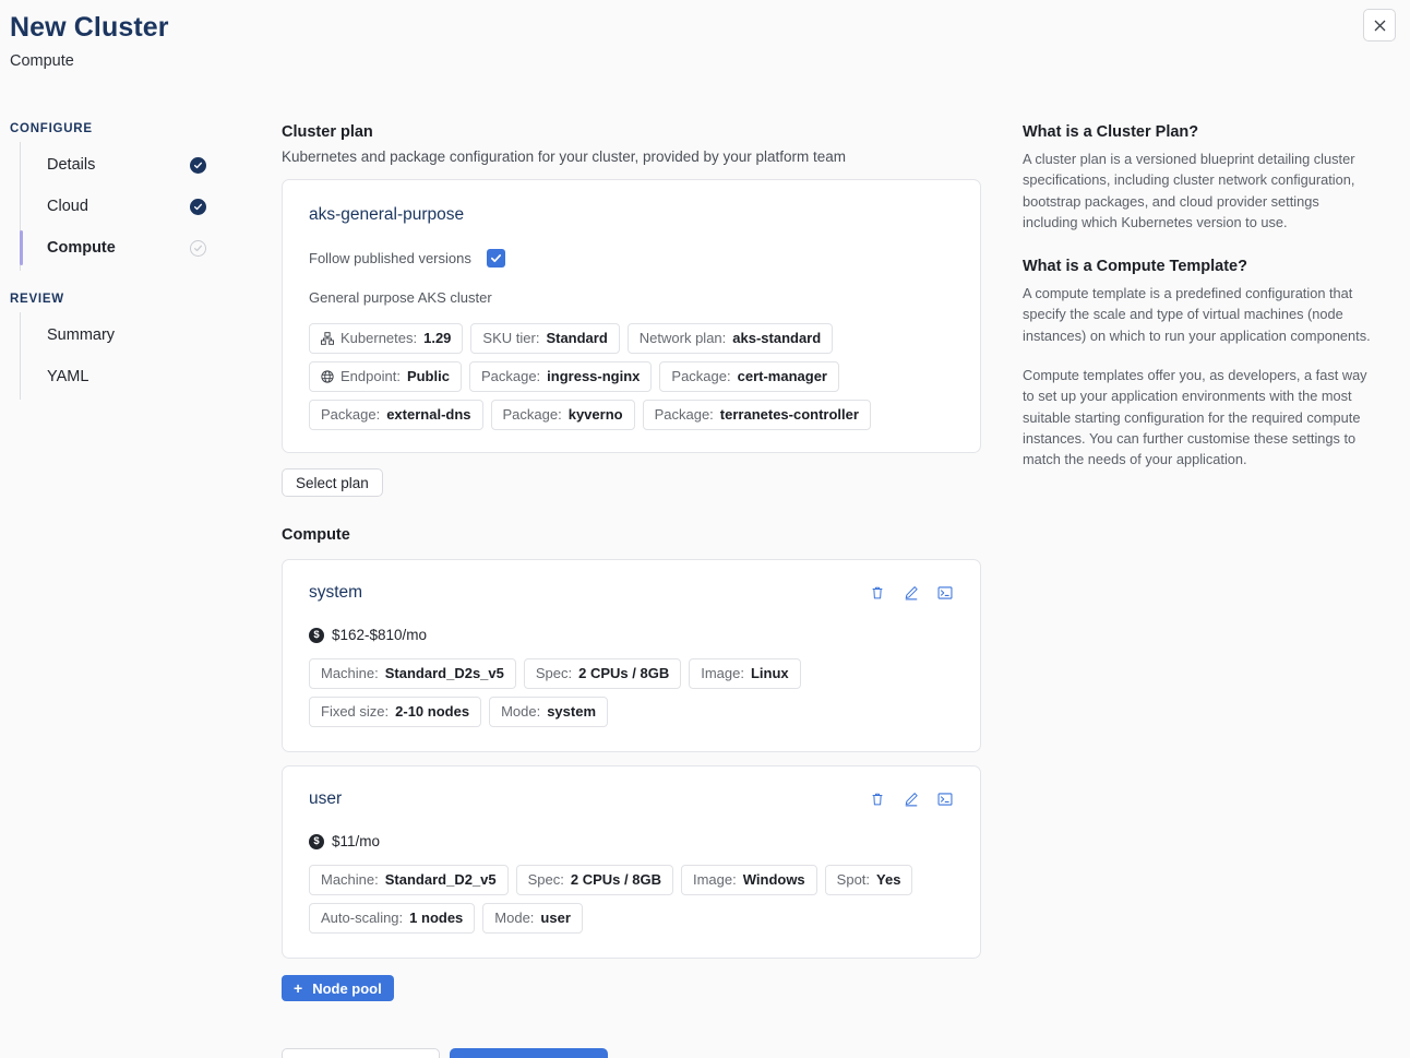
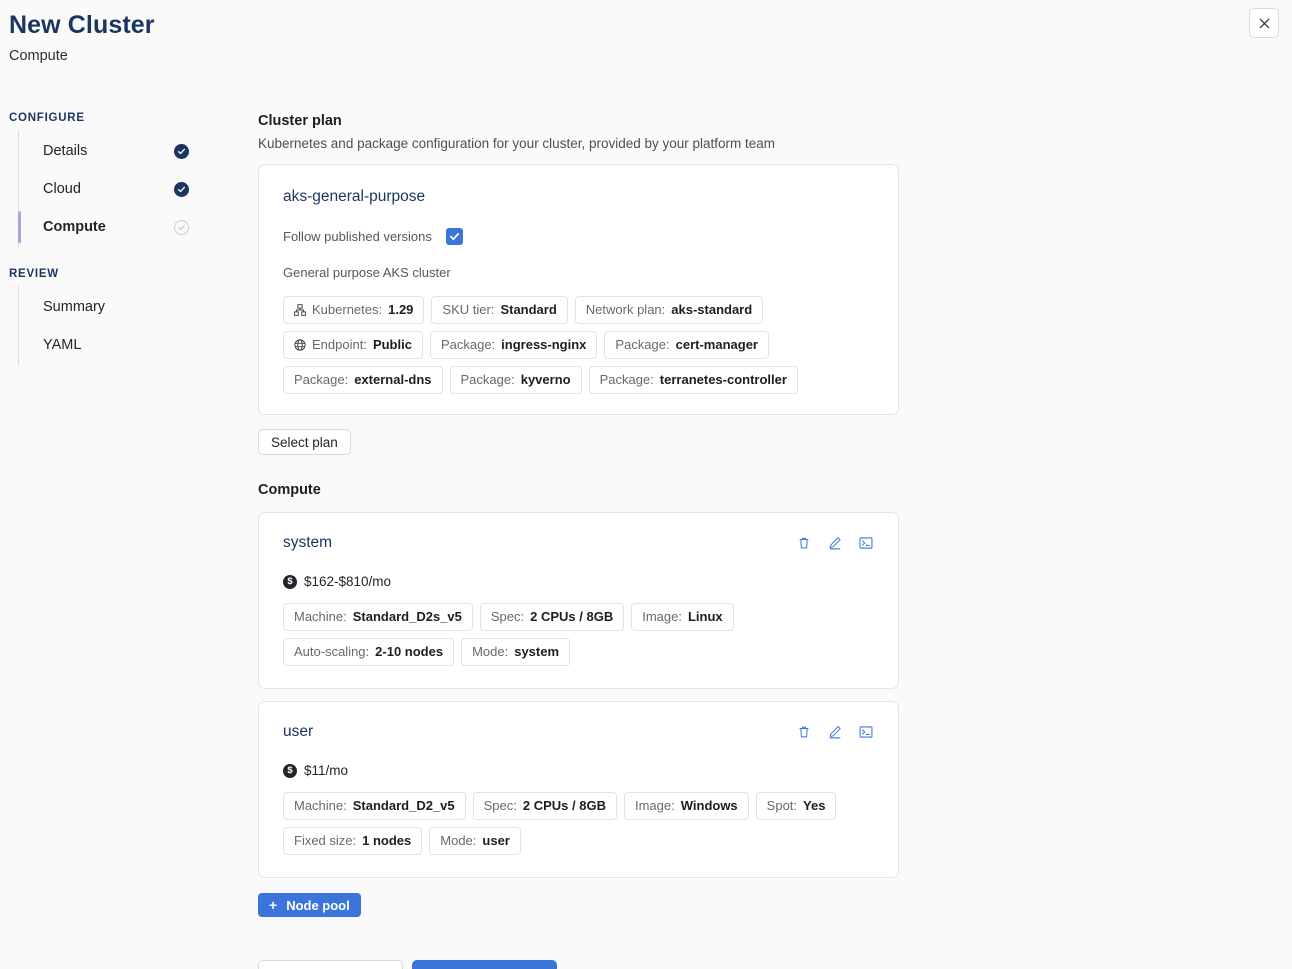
  New Cluster
  Compute
  CONFIGURE
  Details
  Cloud
  Compute
  REVIEW
  Summary
  YAML
  Cluster plan
  Kubernetes and package configuration for your cluster, provided by your platform team
  aks-general-purpose
  Follow published versions
  General purpose AKS cluster
  Kubernetes:
  1.29
  SKU tier:
  Standard
  Network plan:
  aks-standard
  Endpoint:
  Public
  Package:
  ingress-nginx
  Package:
  cert-manager
  Package:
  external-dns
  Package:
  kyverno
  Package:
  terranetes-controller
  Select plan
  Compute
  system
  $
  $162-$810/mo
  Machine:
  Standard_D2s_v5
  Spec:
  2 CPUs / 8GB
  Image:
  Linux
- Fixed size:
+ Auto-scaling:
  2-10 nodes
  Mode:
  system
  user
  $
  $11/mo
  Machine:
  Standard_D2_v5
  Spec:
  2 CPUs / 8GB
  Image:
  Windows
  Spot:
  Yes
- Auto-scaling:
+ Fixed size:
  1 nodes
  Mode:
  user
  +
  Node pool
- What is a Cluster Plan?
- A cluster plan is a versioned blueprint detailing cluster specifications, including cluster network configuration, bootstrap packages, and cloud provider settings including which Kubernetes version to use.
- What is a Compute Template?
- A compute template is a predefined configuration that specify the scale and type of virtual machines (node instances) on which to run your application components.
- Compute templates offer you, as developers, a fast way to set up your application environments with the most suitable starting configuration for the required compute instances. You can further customise these settings to match the needs of your application.
